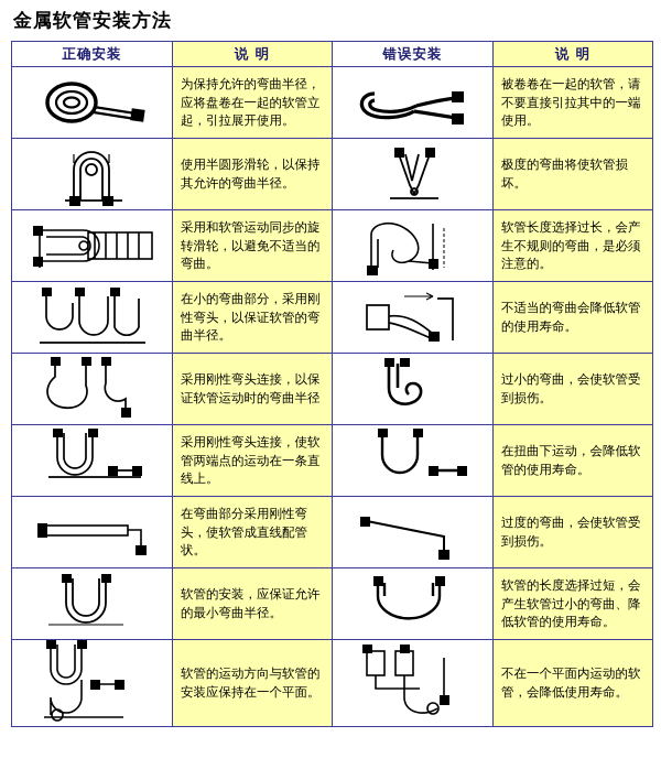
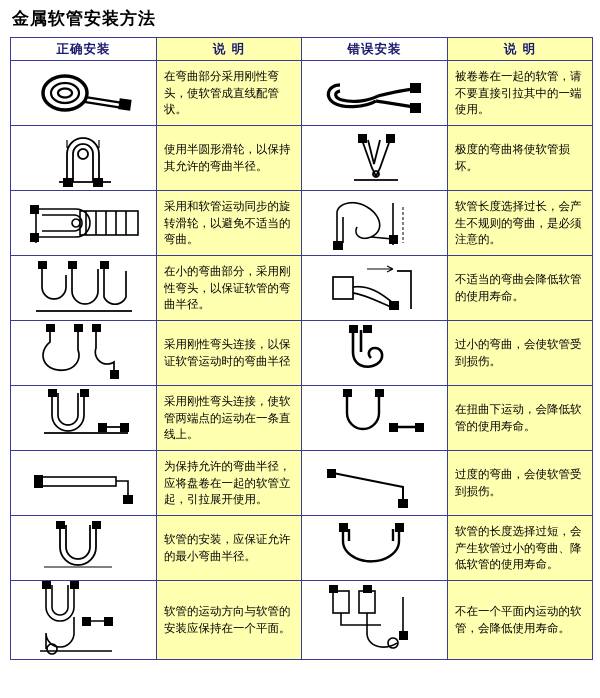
  金属软管安装方法
  正确安装	说 明	错误安装	说 明
- 	为保持允许的弯曲半径，应将盘卷在一起的软管立起，引拉展开使用。		被卷卷在一起的软管，请不要直接引拉其中的一端使用。
+ 	在弯曲部分采用刚性弯头，使软管成直线配管状。		被卷卷在一起的软管，请不要直接引拉其中的一端使用。
  	使用半圆形滑轮，以保持其允许的弯曲半径。		极度的弯曲将使软管损坏。
  	采用和软管运动同步的旋转滑轮，以避免不适当的弯曲。		软管长度选择过长，会产生不规则的弯曲，是必须注意的。
  	在小的弯曲部分，采用刚性弯头，以保证软管的弯曲半径。		不适当的弯曲会降低软管的使用寿命。
  	采用刚性弯头连接，以保证软管运动时的弯曲半径		过小的弯曲，会使软管受到损伤。
  	采用刚性弯头连接，使软管两端点的运动在一条直线上。		在扭曲下运动，会降低软管的使用寿命。
- 	在弯曲部分采用刚性弯头，使软管成直线配管状。		过度的弯曲，会使软管受到损伤。
+ 	为保持允许的弯曲半径，应将盘卷在一起的软管立起，引拉展开使用。		过度的弯曲，会使软管受到损伤。
  	软管的安装，应保证允许的最小弯曲半径。		软管的长度选择过短，会产生软管过小的弯曲、降低软管的使用寿命。
  	软管的运动方向与软管的安装应保持在一个平面。		不在一个平面内运动的软管，会降低使用寿命。
